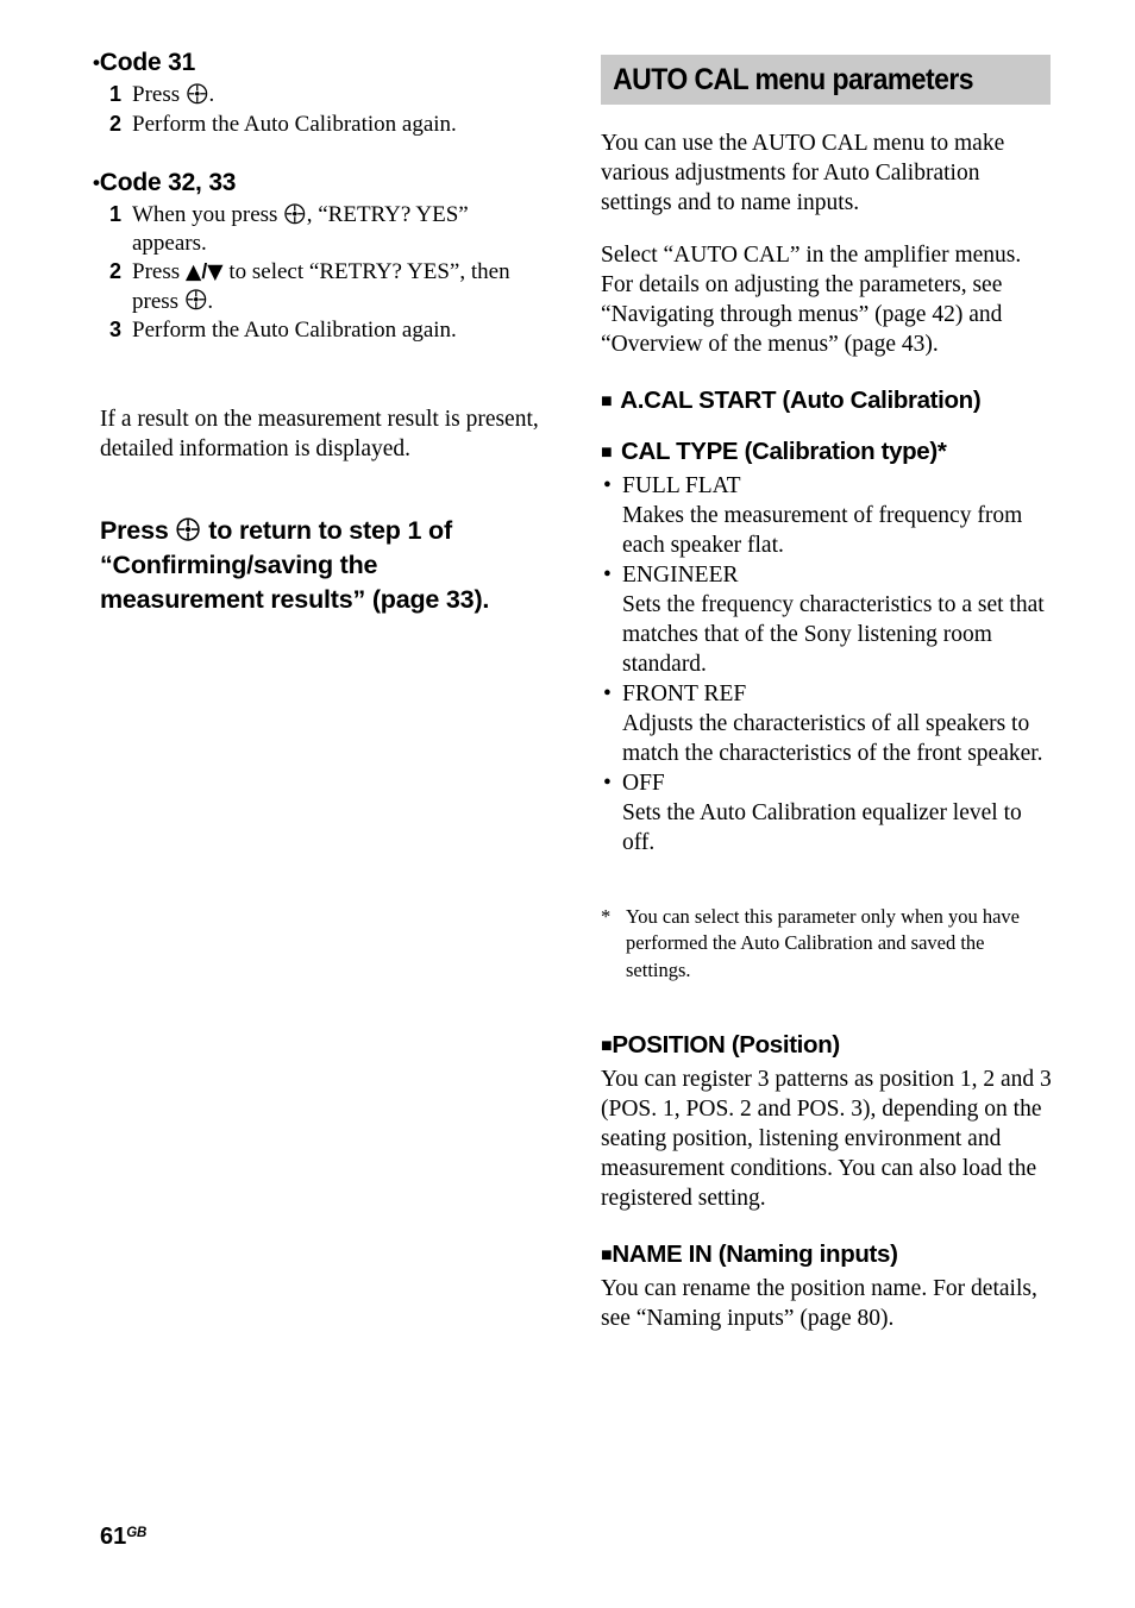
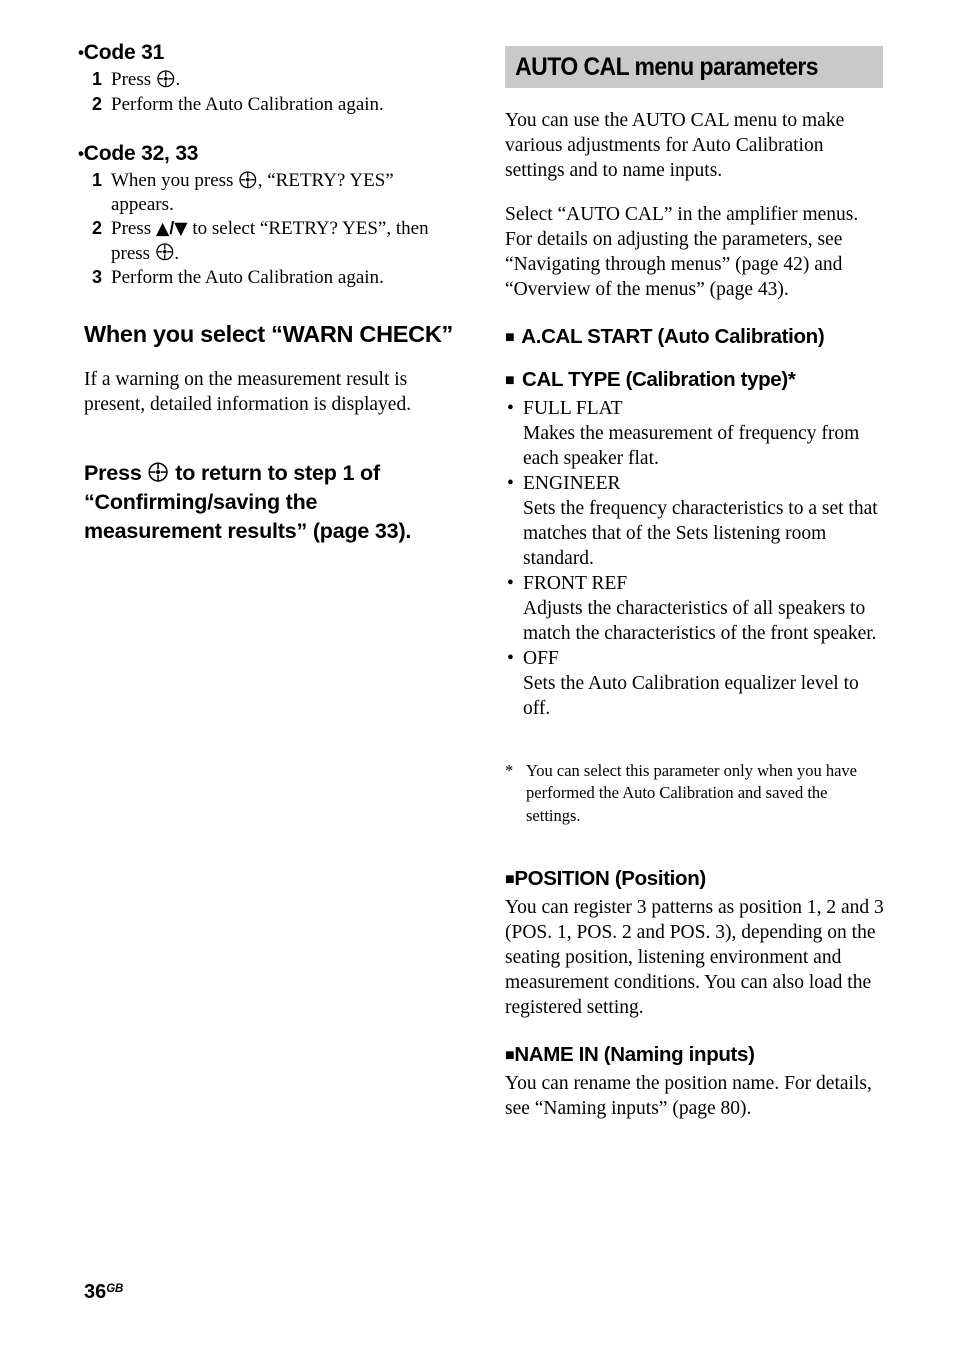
  •Code 31
  1
  Press .
  2
  Perform the Auto Calibration again.
  •Code 32, 33
  1
  When you press , “RETRY? YES” appears.
  2
  Press ▲/▼ to select “RETRY? YES”, then press .
  3
  Perform the Auto Calibration again.
+ When you select “WARN CHECK”
- If a result on the measurement result is present, detailed information is displayed.
+ If a warning on the measurement result is present, detailed information is displayed.
  Press to return to step 1 of “Confirming/saving the measurement results” (page 33).
  AUTO CAL menu parameters
  You can use the AUTO CAL menu to make various adjustments for Auto Calibration settings and to name inputs.
  Select “AUTO CAL” in the amplifier menus. For details on adjusting the parameters, see “Navigating through menus” (page 42) and “Overview of the menus” (page 43).
  ■ A.CAL START (Auto Calibration)
  ■ CAL TYPE (Calibration type)*
  •
  FULL FLAT
  Makes the measurement of frequency from each speaker flat.
  •
  ENGINEER
- Sets the frequency characteristics to a set that matches that of the Sony listening room standard.
+ Sets the frequency characteristics to a set that matches that of the Sets listening room standard.
  •
  FRONT REF
  Adjusts the characteristics of all speakers to match the characteristics of the front speaker.
  •
  OFF
  Sets the Auto Calibration equalizer level to off.
  *
  You can select this parameter only when you have performed the Auto Calibration and saved the settings.
  ■POSITION (Position)
  You can register 3 patterns as position 1, 2 and 3 (POS. 1, POS. 2 and POS. 3), depending on the seating position, listening environment and measurement conditions. You can also load the registered setting.
  ■NAME IN (Naming inputs)
  You can rename the position name. For details, see “Naming inputs” (page 80).
- 61GB
+ 36GB
